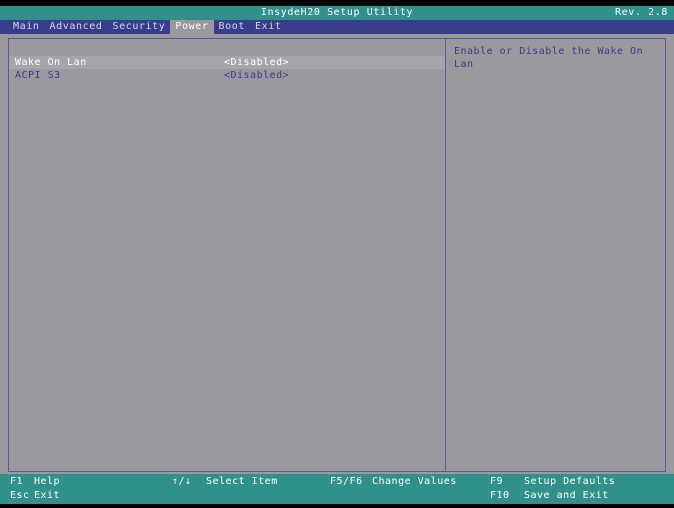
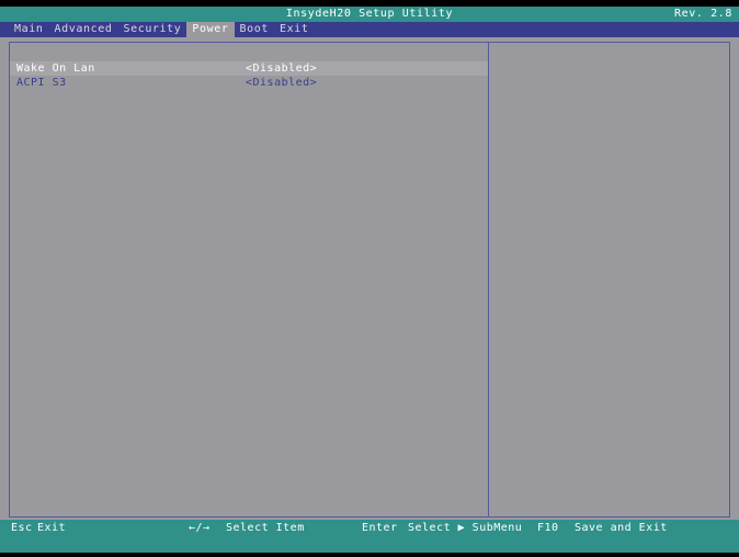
  InsydeH20 Setup Utility
  Rev. 2.8
  Main Advanced Security Power Boot Exit
  Wake On Lan
  <Disabled>
  ACPI S3
  <Disabled>
- Enable or Disable the Wake On Lan
- F1 Help
- ↑/↓ Select Item
- F5/F6 Change Values
- F9 Setup Defaults
  Esc Exit
+ ←/→ Select Item
+ Enter Select ▶ SubMenu
  F10 Save and Exit
